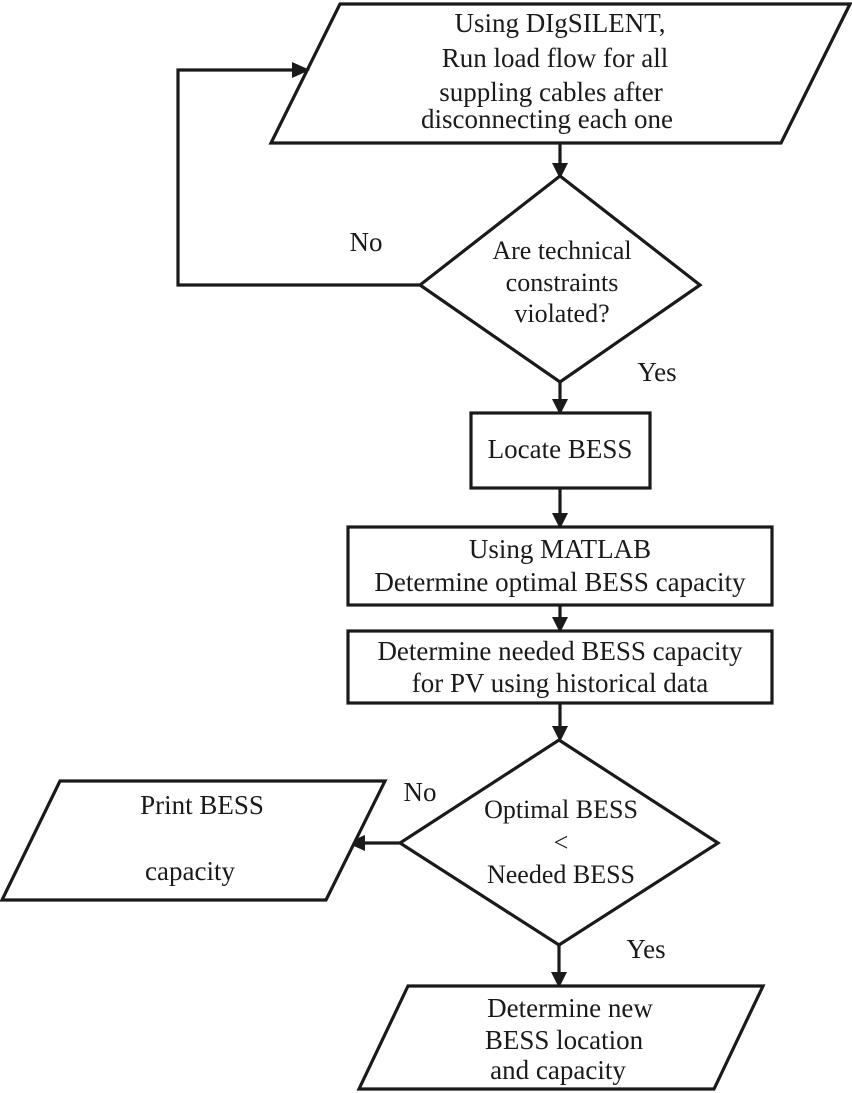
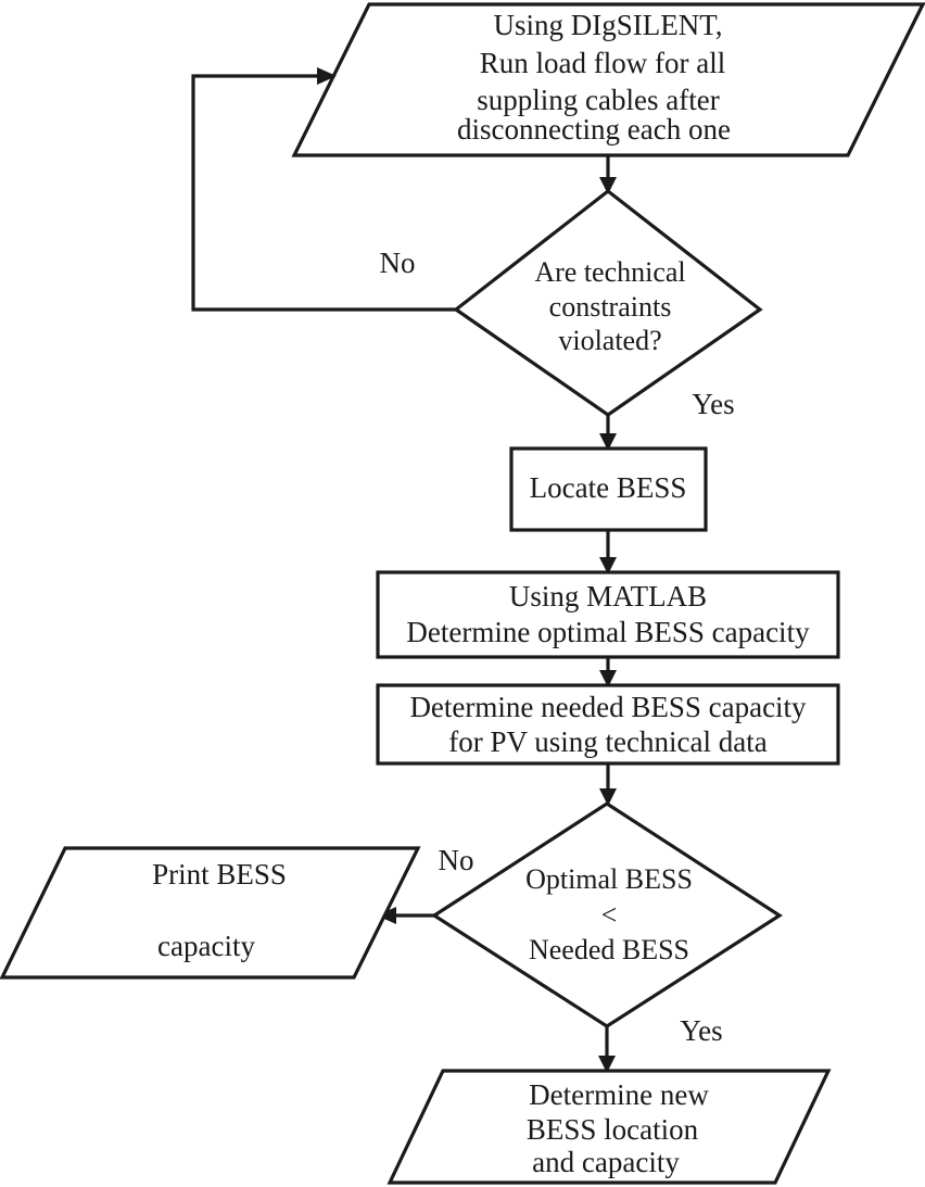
  Using DIgSILENT,
  Run load flow for all
  suppling cables after
  disconnecting each one
  Are technical
  constraints
  violated?
  No
  Yes
  Locate BESS
  Using MATLAB
  Determine optimal BESS capacity
  Determine needed BESS capacity
- for PV using historical data
+ for PV using technical data
  Optimal BESS
  <
  Needed BESS
  No
  Print BESS
  capacity
  Yes
  Determine new
  BESS location
  and capacity
